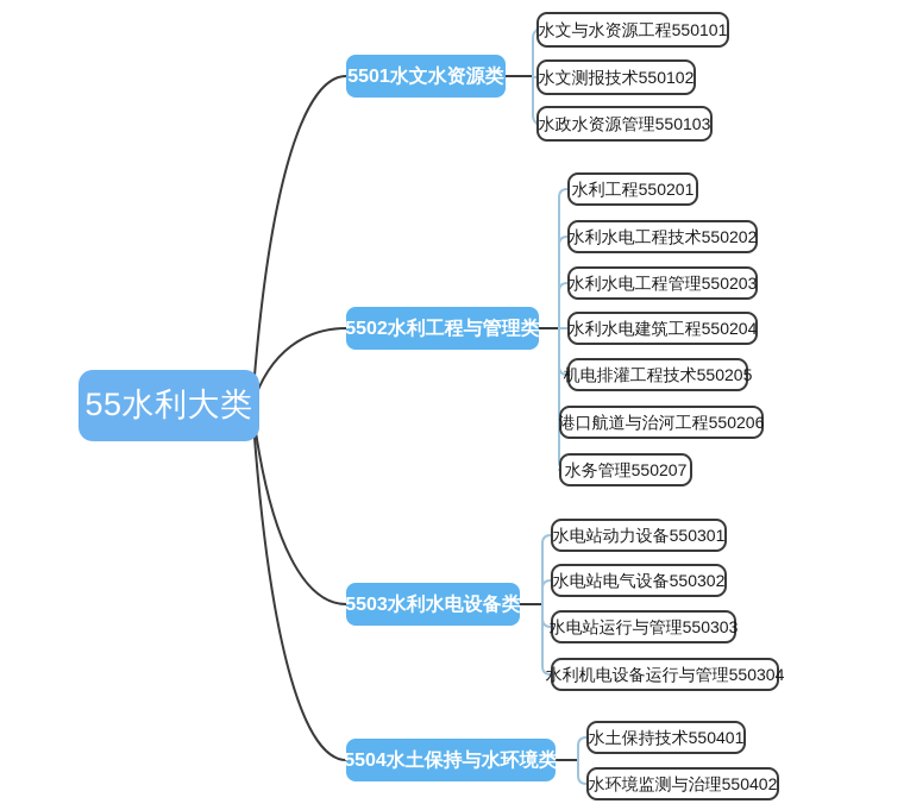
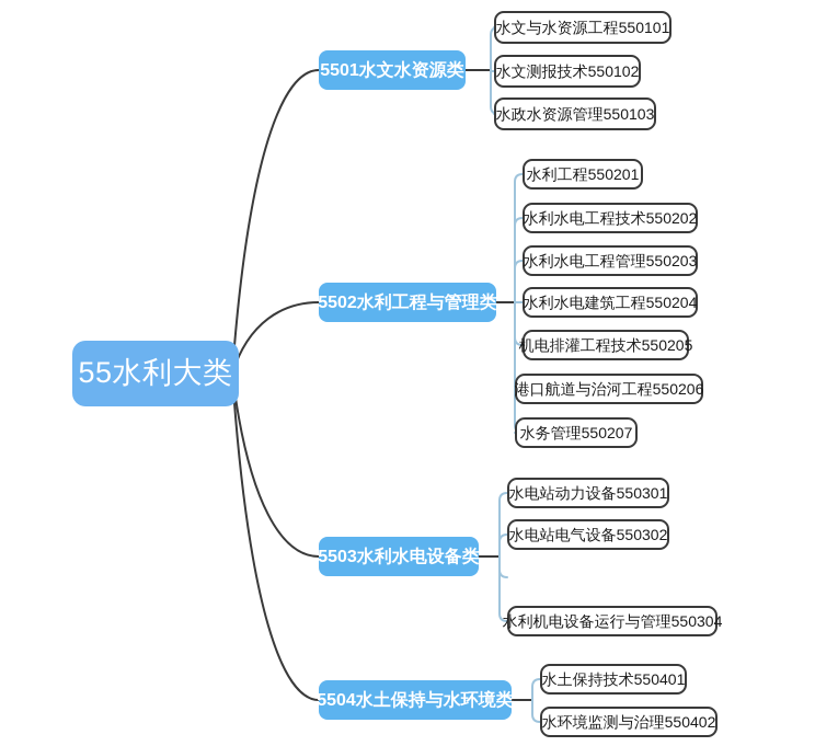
  5501水文水资源类
  水文与水资源工程550101
  水文测报技术550102
  水政水资源管理550103
  5502水利工程与管理类
  水利工程550201
  水利水电工程技术550202
  水利水电工程管理550203
  水利水电建筑工程550204
  机电排灌工程技术550205
  港口航道与治河工程550206
  水务管理550207
  5503水利水电设备类
  水电站动力设备550301
  水电站电气设备550302
- 水电站运行与管理550303
  水利机电设备运行与管理550304
  5504水土保持与水环境类
  水土保持技术550401
  水环境监测与治理550402
  55水利大类
